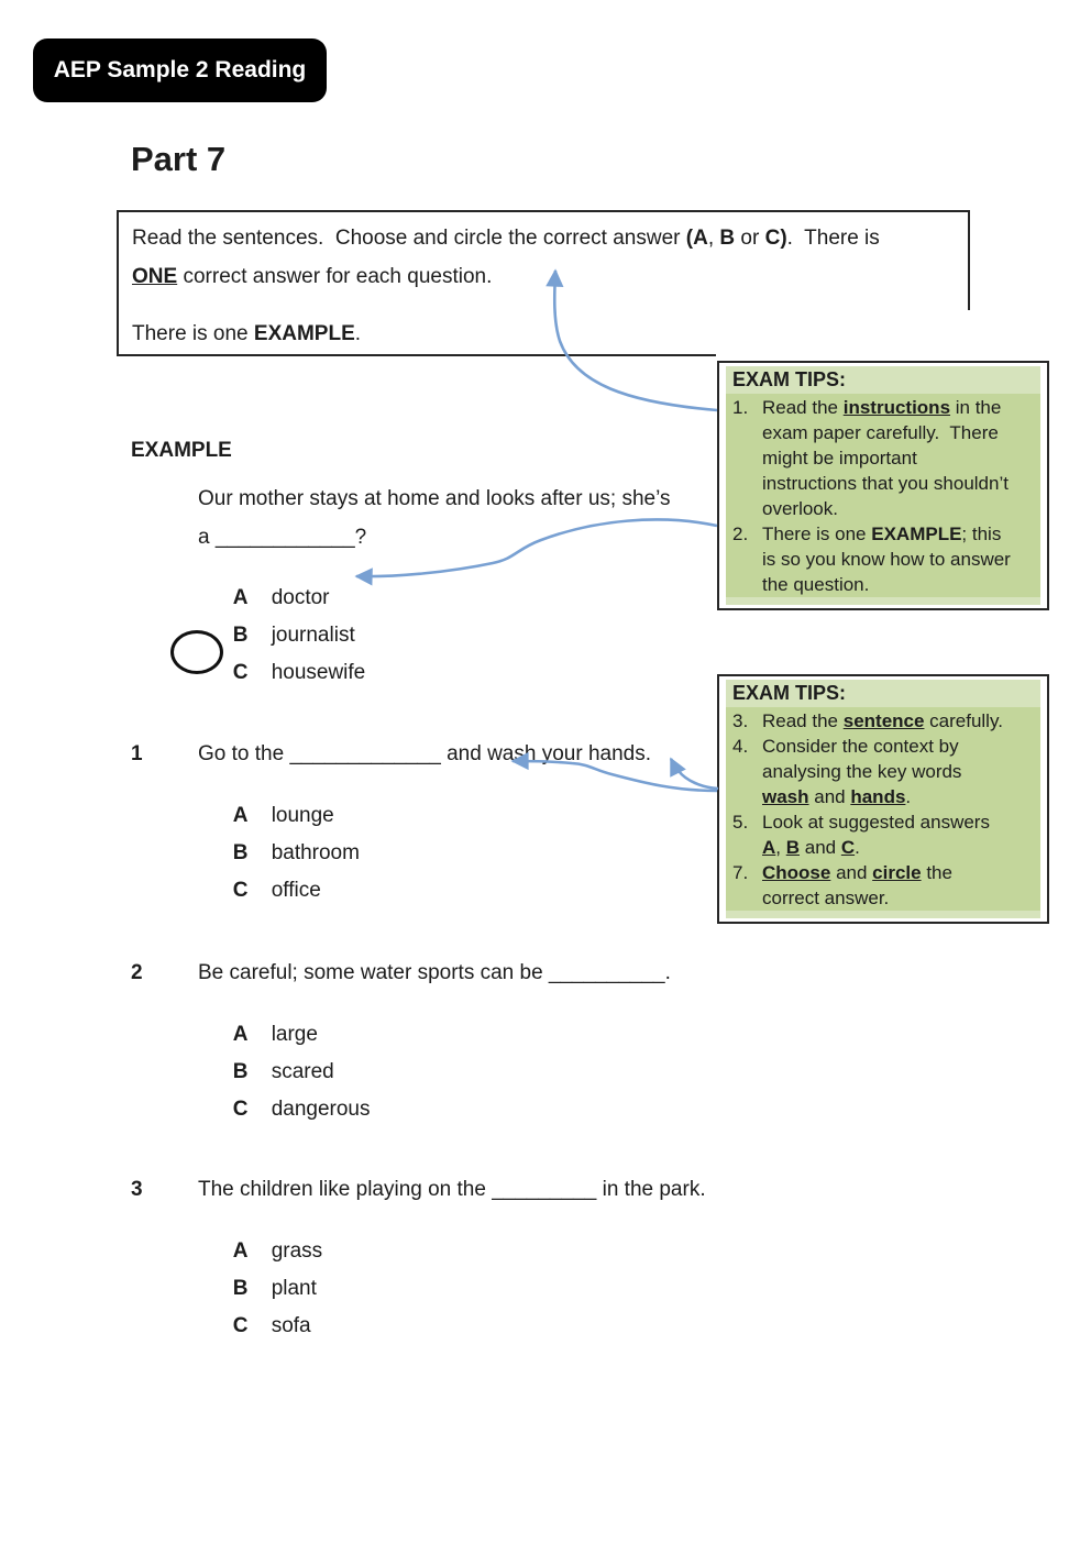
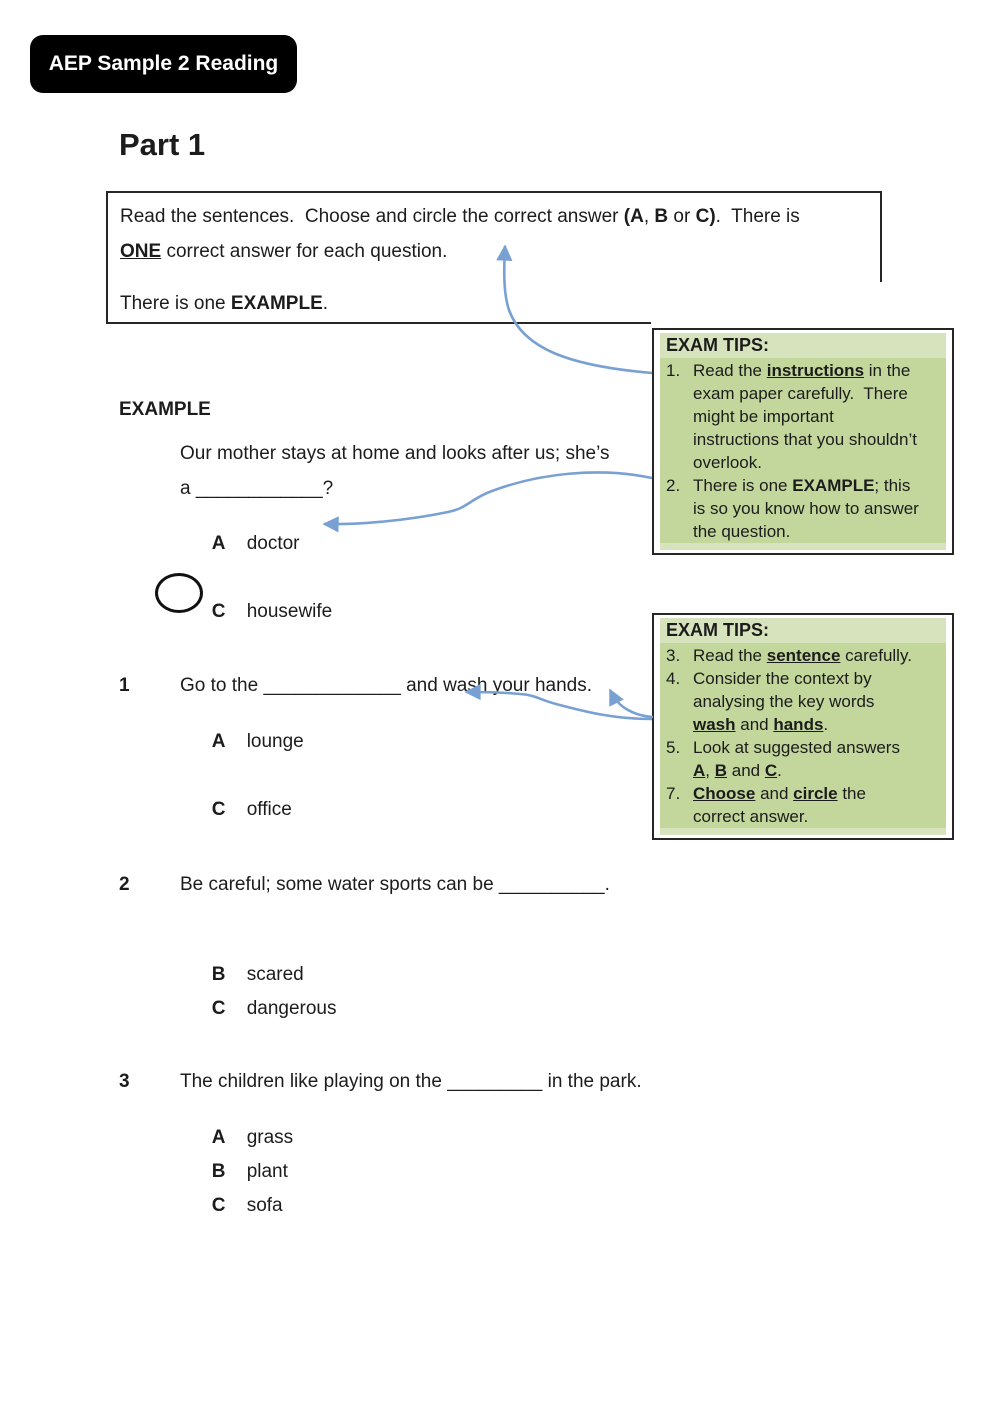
  AEP Sample 2 Reading
- Part 7
+ Part 1
  Read the sentences. Choose and circle the correct answer (A, B or C). There is
  ONE correct answer for each question.
  There is one EXAMPLE.
  EXAMPLE
  Our mother stays at home and looks after us; she’s
  a ____________?
  A doctor
- B journalist
  C housewife
  1
  Go to the _____________ and wash your hands.
  A lounge
- B bathroom
  C office
  2
  Be careful; some water sports can be __________.
- A large
  B scared
  C dangerous
  3
  The children like playing on the _________ in the park.
  A grass
  B plant
  C sofa
  EXAM TIPS:
  1.
  Read the instructions in the
  exam paper carefully. There
  might be important
  instructions that you shouldn’t
  overlook.
  2.
  There is one EXAMPLE; this
  is so you know how to answer
  the question.
  EXAM TIPS:
  3.
  Read the sentence carefully.
  4.
  Consider the context by
  analysing the key words
  wash and hands.
  5.
  Look at suggested answers
  A, B and C.
  7.
  Choose and circle the
  correct answer.
